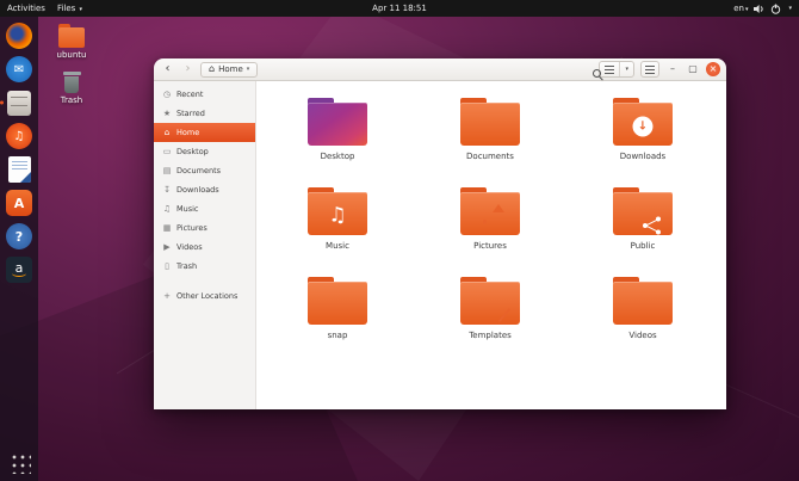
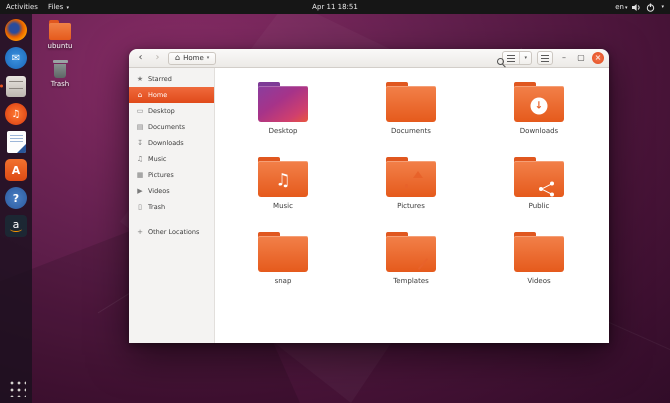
  Activities
  Files
  Apr 11 18:51
  ubuntu
  Trash
  ‹
  ›
  ⌂
  Home
  –
  ▢
  ×
- ◷
- Recent
  ★
  Starred
  ⌂
  Home
  ▭
  Desktop
  ▤
  Documents
  ↧
  Downloads
  ♫
  Music
  ▦
  Pictures
  ▶
  Videos
  ▯
  Trash
  +
  Other Locations
  Desktop
  Documents
  Downloads
  Music
  Pictures
  Public
  snap
  Templates
  Videos
